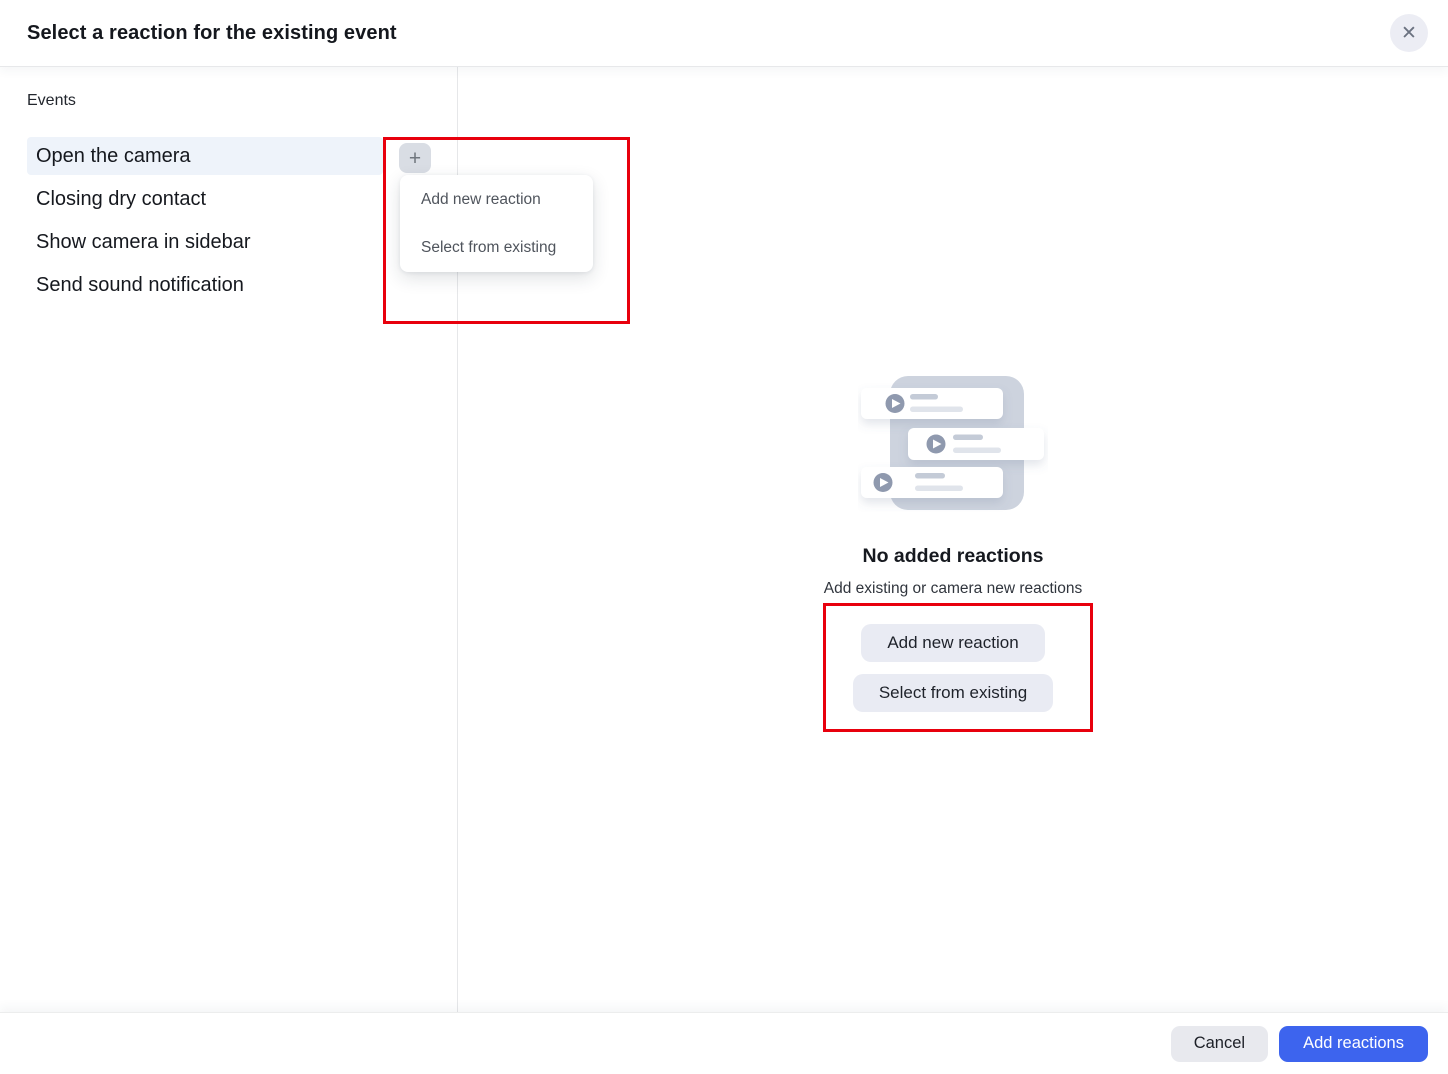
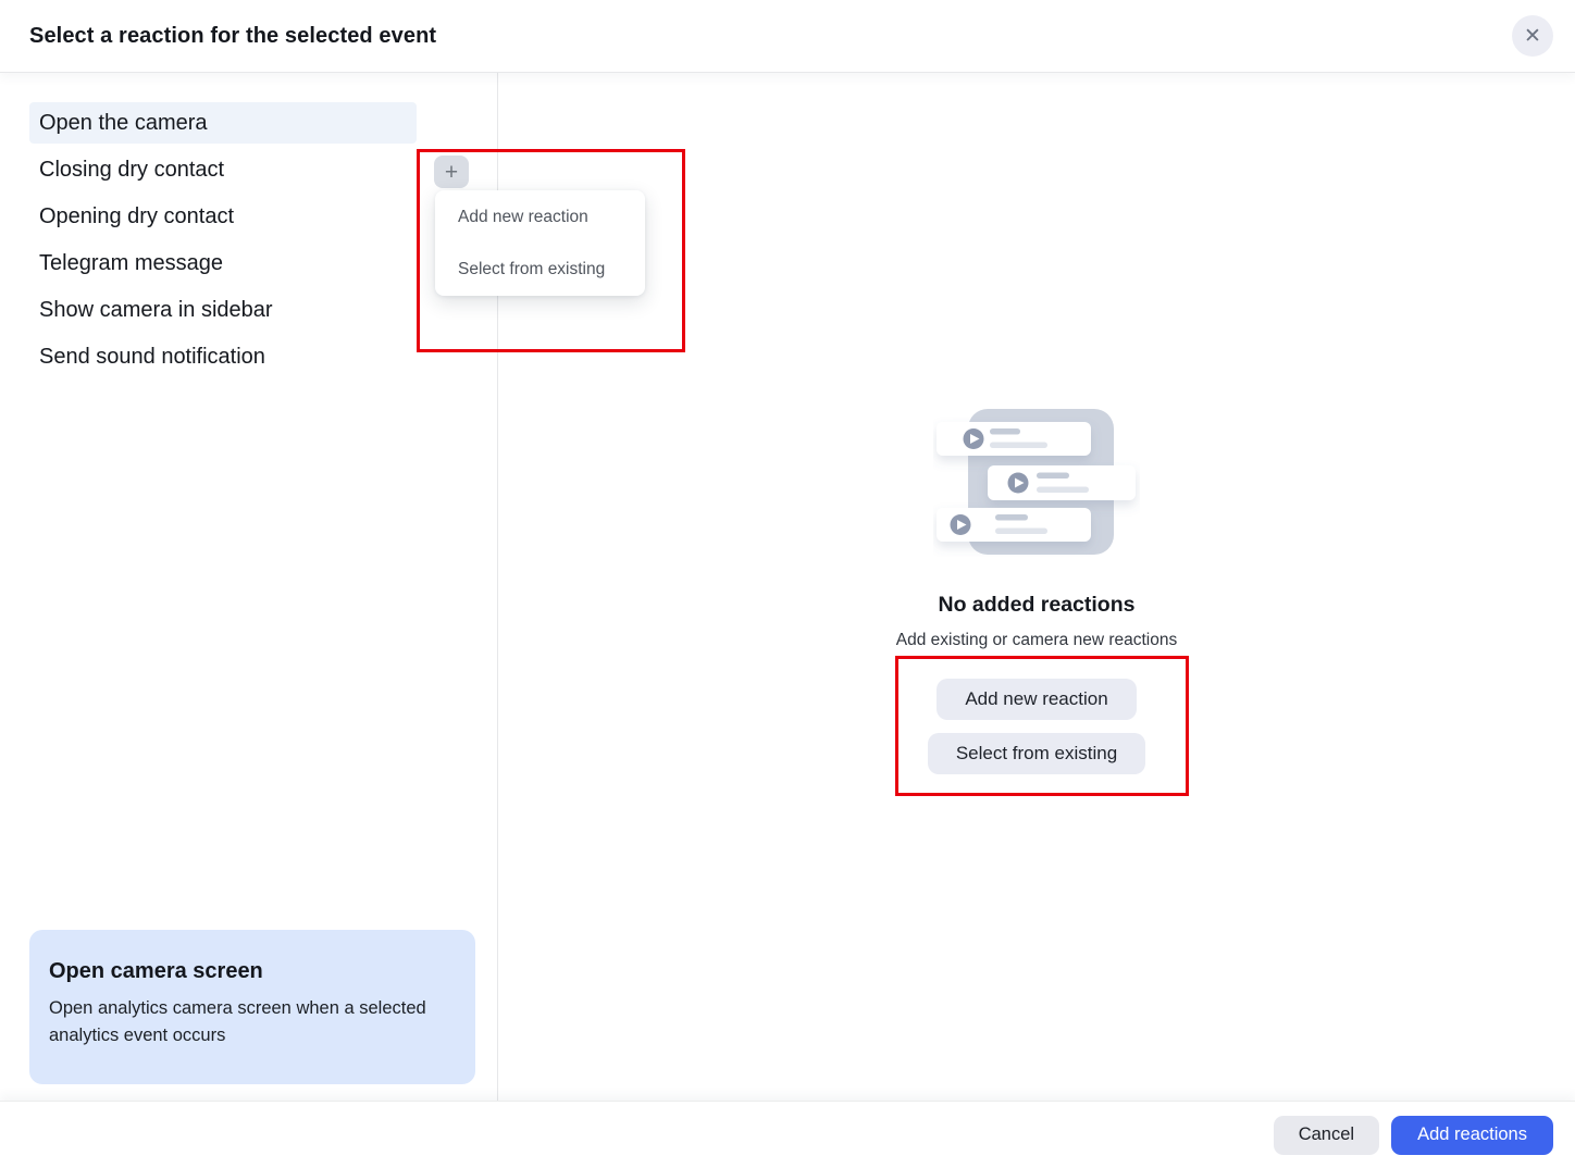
- Select a reaction for the existing event
+ Select a reaction for the selected event
  ✕
- Events
  Open the camera
  Closing dry contact
+ Opening dry contact
+ Telegram message
  Show camera in sidebar
  Send sound notification
+ Open camera screen
+ Open analytics camera screen when a selected analytics event occurs
  No added reactions
  Add existing or camera new reactions
  Add new reaction
  Select from existing
  +
  Add new reaction
  Select from existing
  Cancel
  Add reactions
